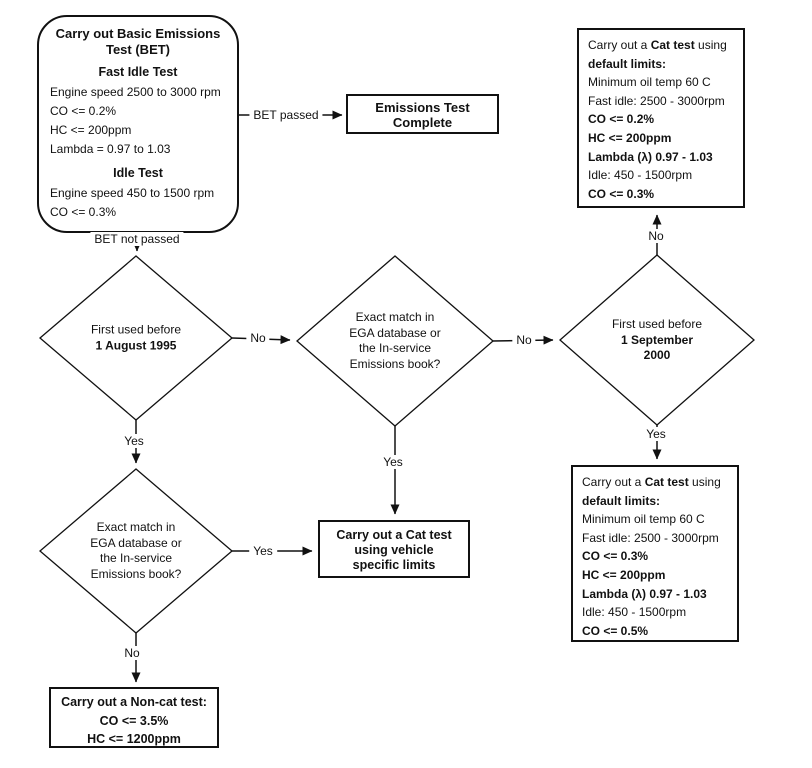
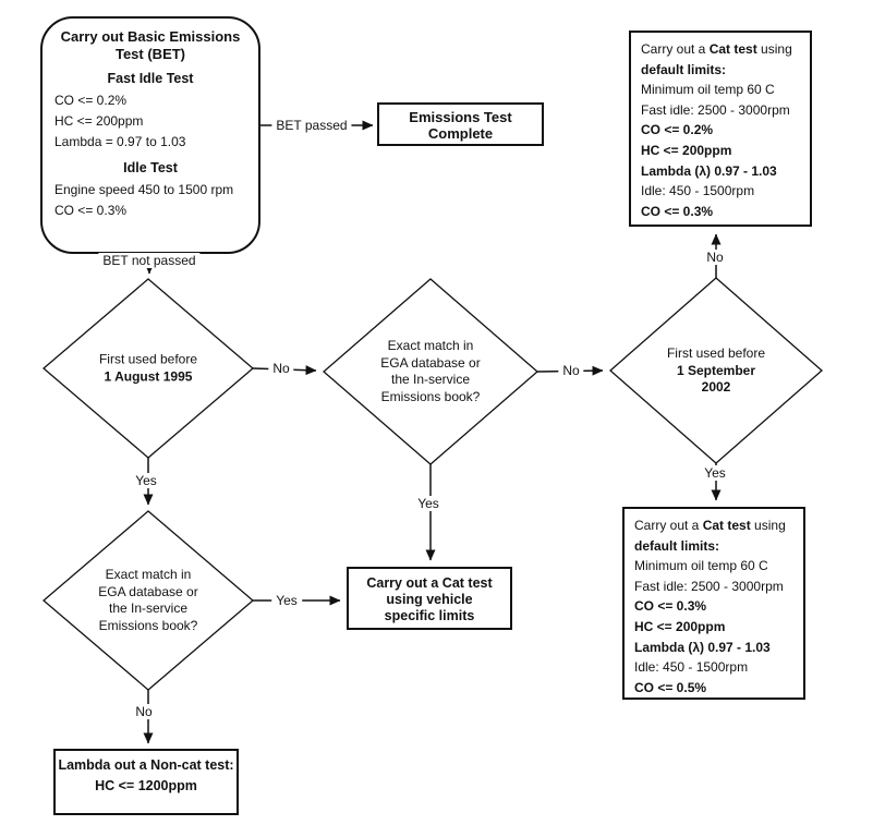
  Carry out Basic Emissions Test (BET)
  Fast Idle Test
- Engine speed 2500 to 3000 rpm
  CO <= 0.2%
  HC <= 200ppm
  Lambda = 0.97 to 1.03
  Idle Test
  Engine speed 450 to 1500 rpm
  CO <= 0.3%
  Emissions Test Complete
  Carry out a Cat test using
  default limits:
  Minimum oil temp 60 C
  Fast idle: 2500 - 3000rpm
  CO <= 0.2%
  HC <= 200ppm
  Lambda (λ) 0.97 - 1.03
  Idle: 450 - 1500rpm
  CO <= 0.3%
  Carry out a Cat test using
  default limits:
  Minimum oil temp 60 C
  Fast idle: 2500 - 3000rpm
  CO <= 0.3%
  HC <= 200ppm
  Lambda (λ) 0.97 - 1.03
  Idle: 450 - 1500rpm
  CO <= 0.5%
  Carry out a Cat test using vehicle specific limits
- Carry out a Non-cat test:
+ Lambda out a Non-cat test:
- CO <= 3.5%
  HC <= 1200ppm
  First used before
  1 August 1995
  Exact match in
  EGA database or
  the In-service
  Emissions book?
  First used before
  1 September
- 2000
+ 2002
  Exact match in
  EGA database or
  the In-service
  Emissions book?
  BET passed
  BET not passed
  No
  No
  No
  Yes
  Yes
  Yes
  Yes
  No
